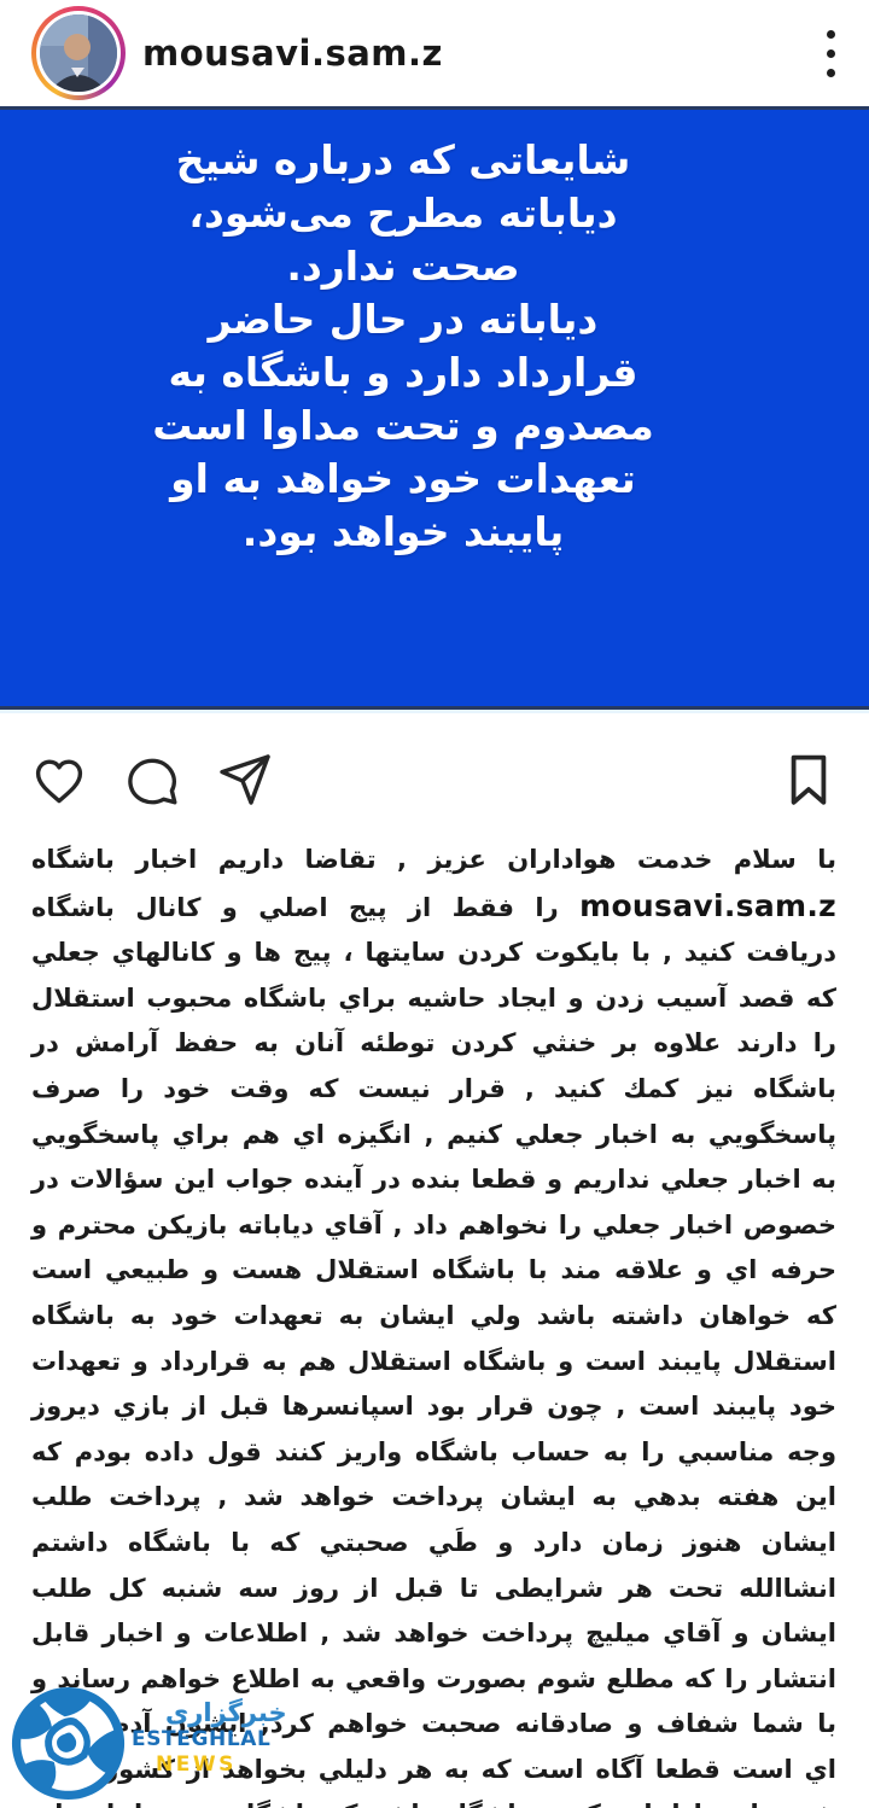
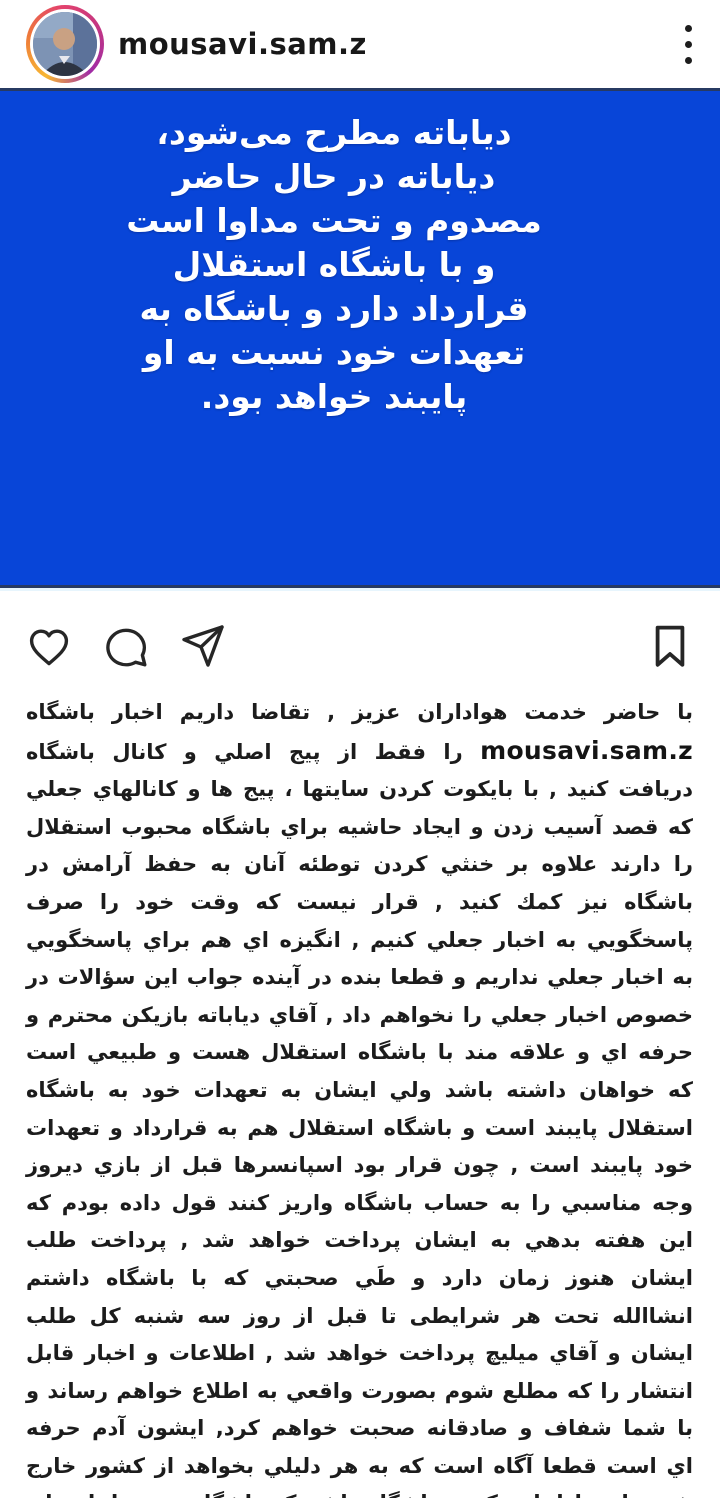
  mousavi.sam.z
- شایعاتی که درباره شیخ
  دیاباته مطرح می‌شود،
- صحت ندارد.
  دیاباته در حال حاضر
- قرارداد دارد و باشگاه به
+ مصدوم و تحت مداوا است
+ و با باشگاه استقلال
- مصدوم و تحت مداوا است
+ قرارداد دارد و باشگاه به
- تعهدات خود خواهد به او
+ تعهدات خود نسبت به او
  پایبند خواهد بود.
- با سلام خدمت هواداران عزیز , تقاضا داریم اخبار باشگاه mousavi.sam.z را فقط از پیج اصلي و کانال باشگاه دریافت کنید , با بایکوت کردن سایتها ، پیج ها و کانالهاي جعلي که قصد آسیب زدن و ایجاد حاشیه براي باشگاه محبوب استقلال را دارند علاوه بر خنثي کردن توطئه آنان به حفظ آرامش در باشگاه نیز کمك کنید , قرار نیست که وقت خود را صرف پاسخگویي به اخبار جعلي کنیم , انگیزه اي هم براي پاسخگویي به اخبار جعلي نداریم و قطعا بنده در آینده جواب این سؤالات در خصوص اخبار جعلي را نخواهم داد , آقاي دیاباته بازیکن محترم و حرفه اي و علاقه مند با باشگاه استقلال هست و طبیعي است که خواهان داشته باشد ولي ایشان به تعهدات خود به باشگاه استقلال پایبند است و باشگاه استقلال هم به قرارداد و تعهدات خود پایبند است , چون قرار بود اسپانسرها قبل از بازي دیروز وجه مناسبي را به حساب باشگاه واریز کنند قول داده بودم که این هفته بدهي به ایشان پرداخت خواهد شد , پرداخت طلب ایشان هنوز زمان دارد و طَي صحبتي که با باشگاه داشتم انشاالله تحت هر شرایطی تا قبل از روز سه شنبه کل طلب ایشان و آقاي میلیچ پرداخت خواهد شد , اطلاعات و اخبار قابل انتشار را که مطلع شوم بصورت واقعي به اطلاع خواهم رساند و با شما شفاف و صادقانه صحبت خواهم کرد, ایشون آد اي است قطعا آگاه است که به هر دلیلي بخواهد از کشو
+ با حاضر خدمت هواداران عزیز , تقاضا داریم اخبار باشگاه mousavi.sam.z را فقط از پیج اصلي و کانال باشگاه دریافت کنید , با بایکوت کردن سایتها ، پیج ها و کانالهاي جعلي که قصد آسیب زدن و ایجاد حاشیه براي باشگاه محبوب استقلال را دارند علاوه بر خنثي کردن توطئه آنان به حفظ آرامش در باشگاه نیز کمك کنید , قرار نیست که وقت خود را صرف پاسخگویي به اخبار جعلي کنیم , انگیزه اي هم براي پاسخگویي به اخبار جعلي نداریم و قطعا بنده در آینده جواب این سؤالات در خصوص اخبار جعلي را نخواهم داد , آقاي دیاباته بازیکن محترم و حرفه اي و علاقه مند با باشگاه استقلال هست و طبیعي است که خواهان داشته باشد ولي ایشان به تعهدات خود به باشگاه استقلال پایبند است و باشگاه استقلال هم به قرارداد و تعهدات خود پایبند است , چون قرار بود اسپانسرها قبل از بازي دیروز وجه مناسبي را به حساب باشگاه واریز کنند قول داده بودم که این هفته بدهي به ایشان پرداخت خواهد شد , پرداخت طلب ایشان هنوز زمان دارد و طَي صحبتي که با باشگاه داشتم انشاالله تحت هر شرایطی تا قبل از روز سه شنبه کل طلب ایشان و آقاي میلیچ پرداخت خواهد شد , اطلاعات و اخبار قابل انتشار را که مطلع شوم بصورت واقعي به اطلاع خواهم رساند و با شما شفاف و صادقانه صحبت خواهم کرد, ایشون آدم حرفه اي است قطعا آگاه است که به هر دلیلي بخواهد از کشور خارج
- خبرگزاری
- ESTEGHLAL
- NEWS
